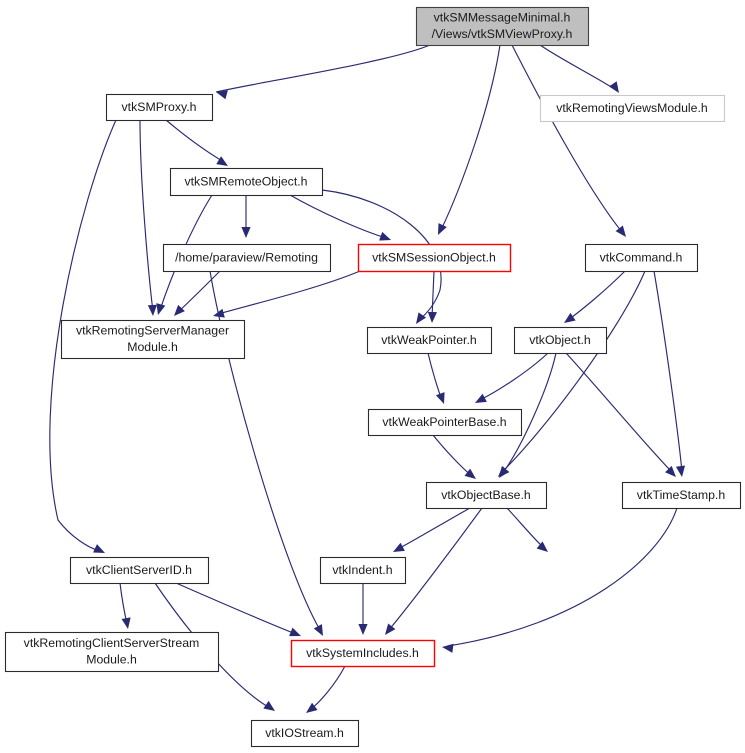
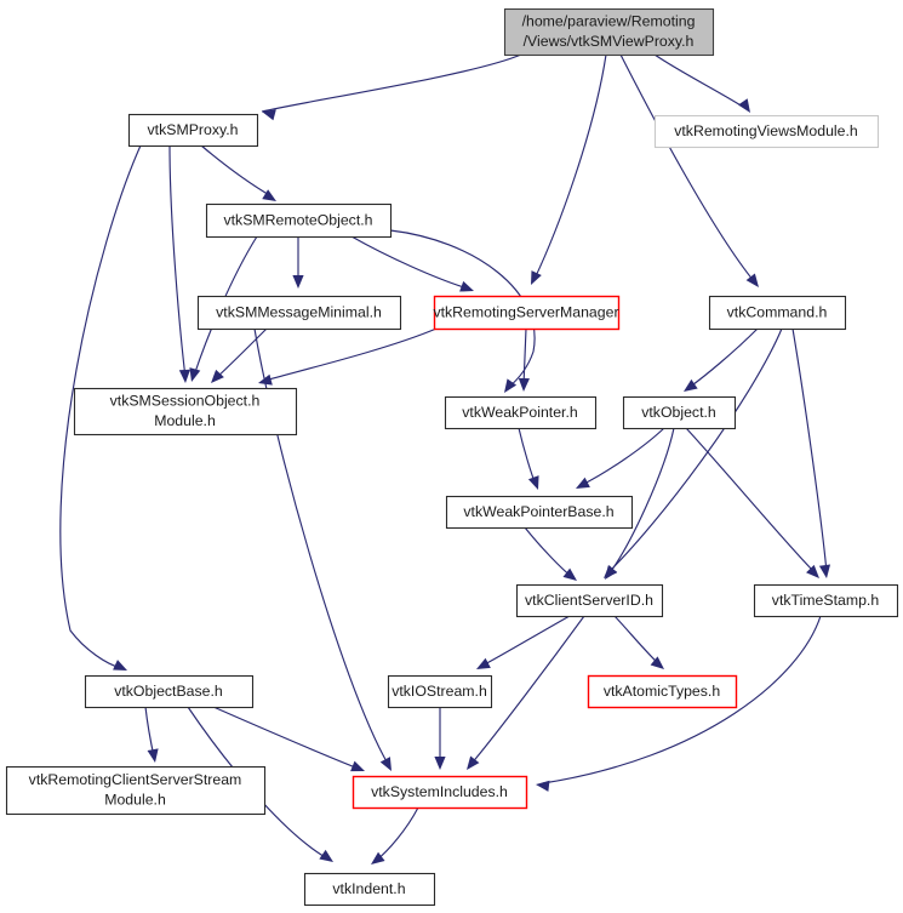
- vtkSMMessageMinimal.h
+ /home/paraview/Remoting
  /Views/vtkSMViewProxy.h
  vtkSMProxy.h
  vtkRemotingViewsModule.h
  vtkSMRemoteObject.h
- /home/paraview/Remoting
+ vtkSMMessageMinimal.h
- vtkSMSessionObject.h
+ vtkRemotingServerManager
  vtkCommand.h
- vtkRemotingServerManager
+ vtkSMSessionObject.h
  Module.h
  vtkWeakPointer.h
  vtkObject.h
  vtkWeakPointerBase.h
- vtkObjectBase.h
+ vtkClientServerID.h
  vtkTimeStamp.h
- vtkClientServerID.h
+ vtkObjectBase.h
- vtkIndent.h
+ vtkIOStream.h
+ vtkAtomicTypes.h
  vtkRemotingClientServerStream
  Module.h
  vtkSystemIncludes.h
- vtkIOStream.h
+ vtkIndent.h
